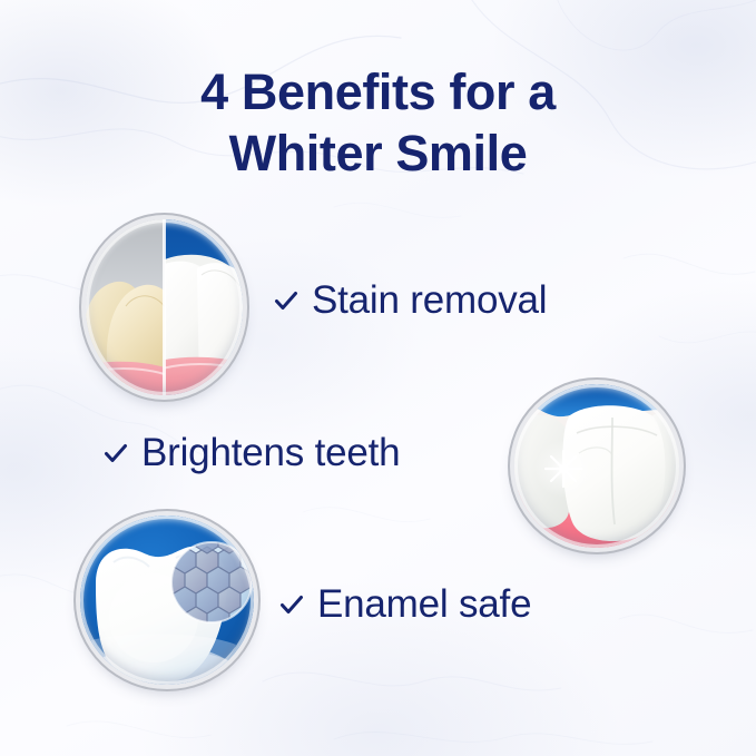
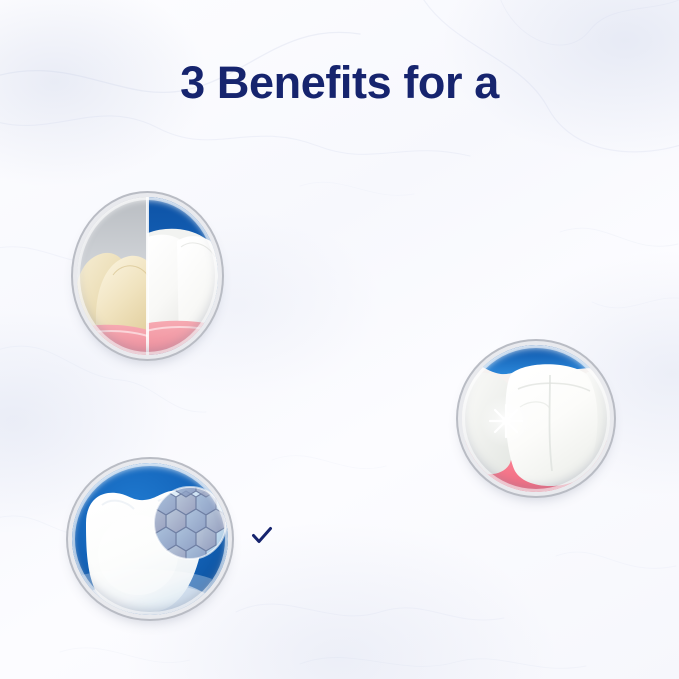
- 4 Benefits for a
+ 3 Benefits for a
- Whiter Smile
- Stain removal
- Brightens teeth
- Enamel safe
